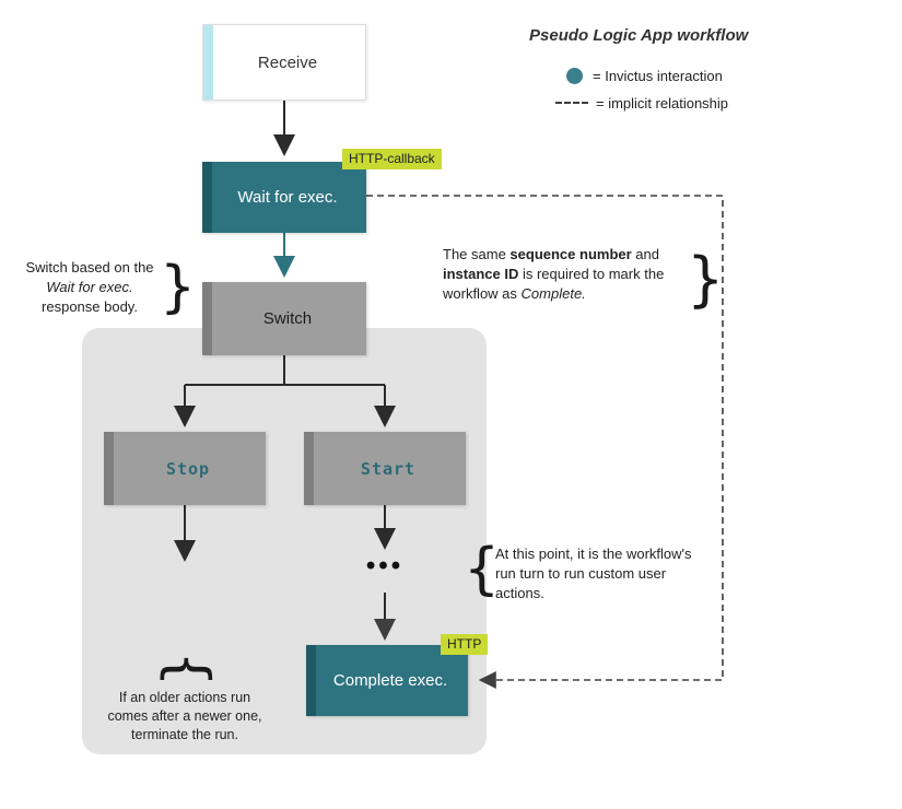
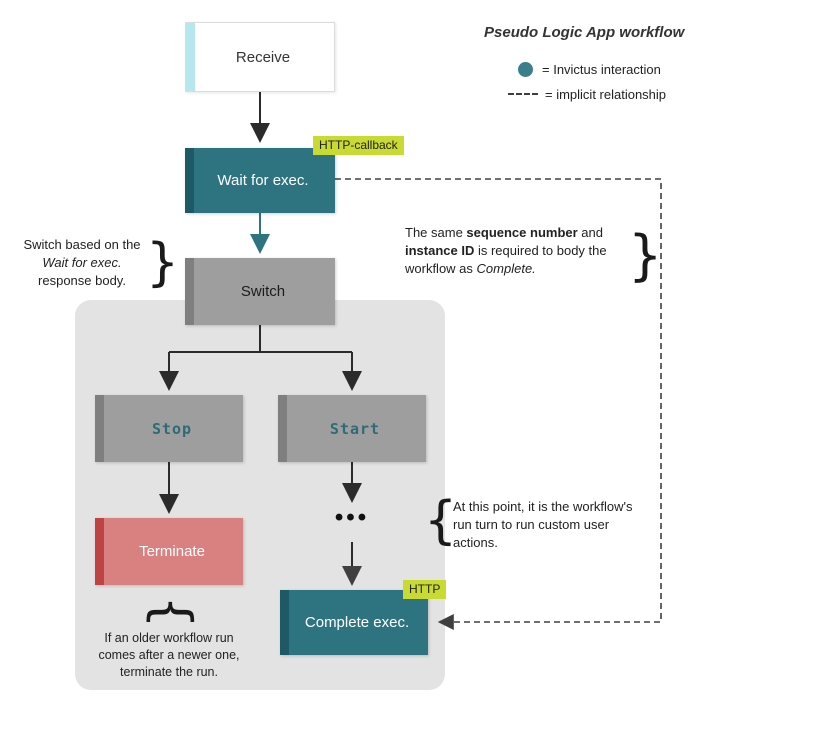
  Receive
  Wait for exec.
  HTTP-callback
  Switch
  Stop
  Start
+ Terminate
  •••
  Complete exec.
  HTTP
  }
  }
  {
  Switch based on the
  Wait for exec.
  response body.
- The same sequence number and instance ID is required to mark the workflow as Complete.
+ The same sequence number and instance ID is required to body the workflow as Complete.
  At this point, it is the workflow's run turn to run custom user actions.
- If an older actions run
+ If an older workflow run
  comes after a newer one,
  terminate the run.
  Pseudo Logic App workflow
  = Invictus interaction
  = implicit relationship
